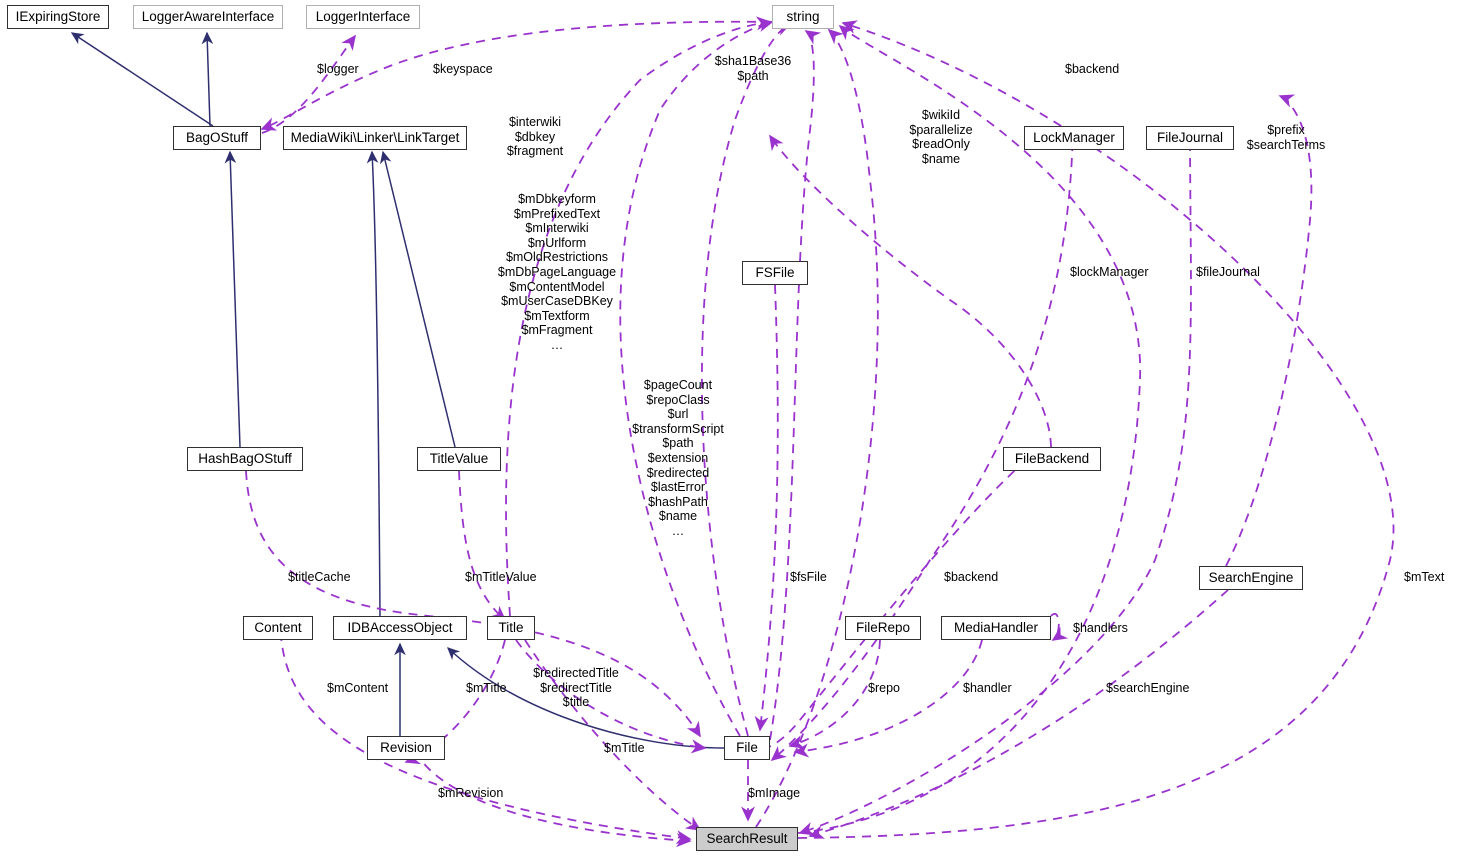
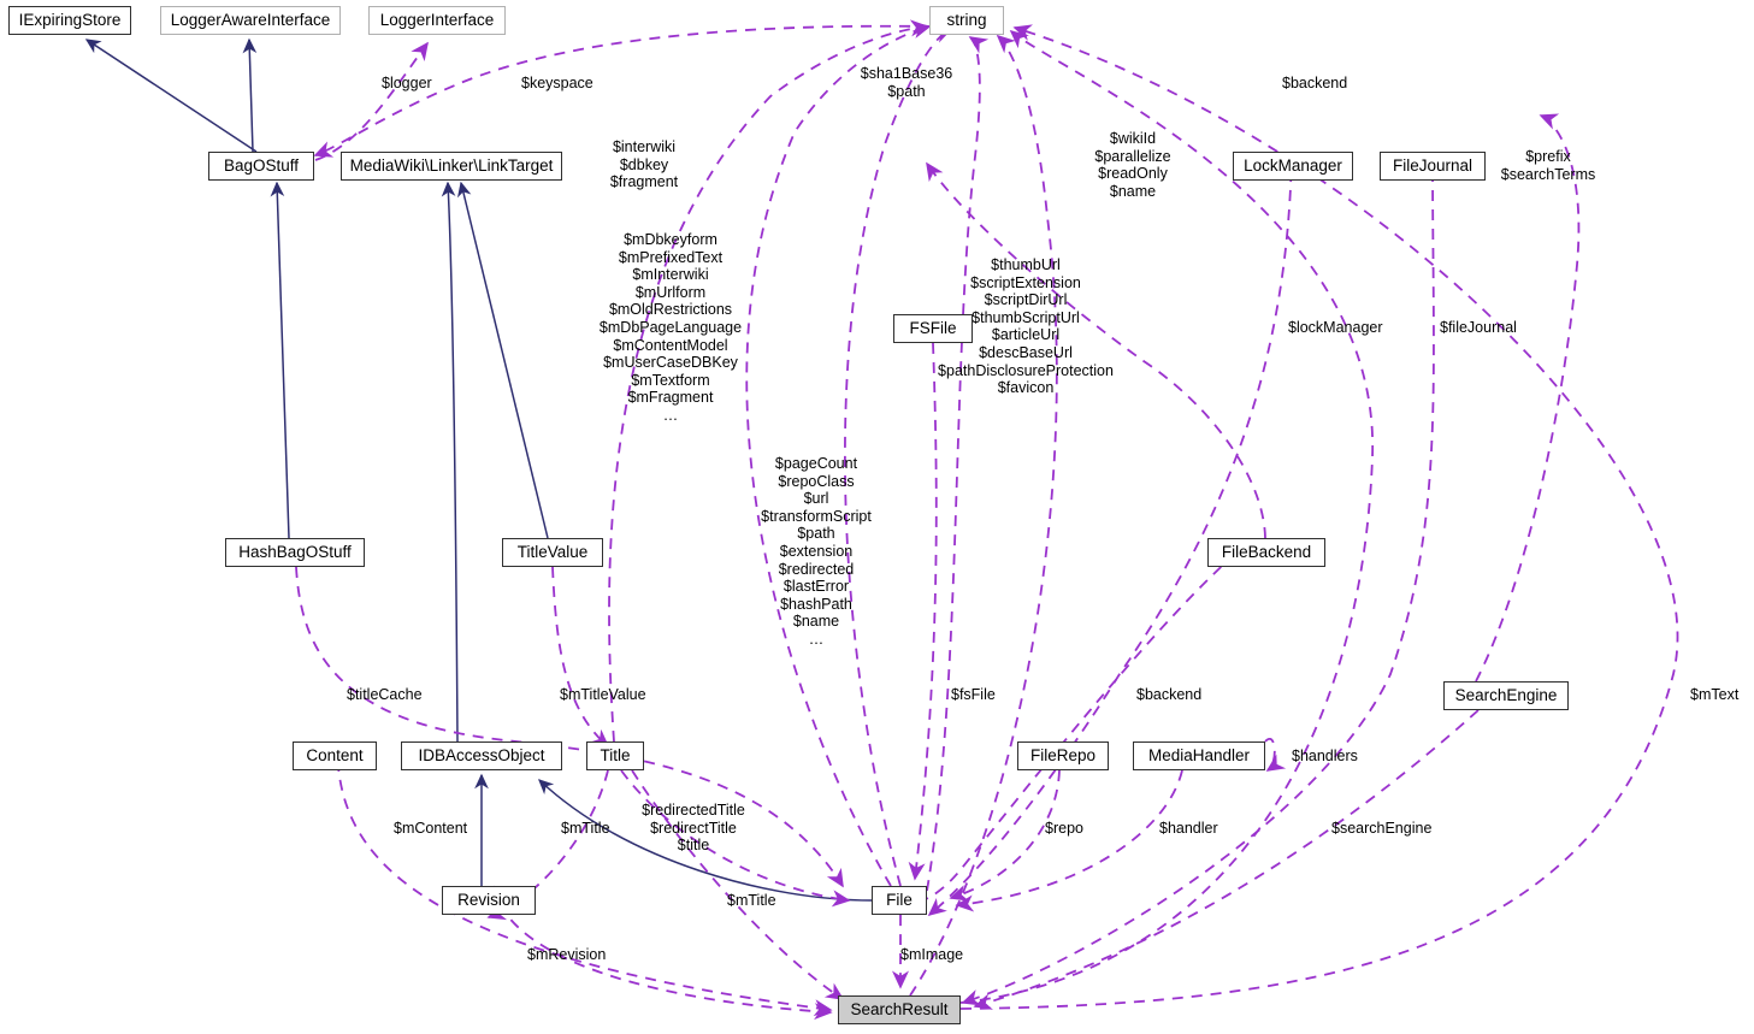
  IExpiringStore
  LoggerAwareInterface
  LoggerInterface
  string
  BagOStuff
  MediaWiki\Linker\LinkTarget
  LockManager
  FileJournal
  FSFile
  HashBagOStuff
  TitleValue
  FileBackend
  SearchEngine
  Content
  IDBAccessObject
  Title
  FileRepo
  MediaHandler
  Revision
  File
  SearchResult
  $logger
  $keyspace
  $sha1Base36
  $path
  $backend
  $prefix
  $searchTerms
  $wikiId
  $parallelize
  $readOnly
  $name
  $interwiki
  $dbkey
  $fragment
  $mDbkeyform
  $mPrefixedText
  $mInterwiki
  $mUrlform
  $mOldRestrictions
  $mDbPageLanguage
  $mContentModel
  $mUserCaseDBKey
  $mTextform
  $mFragment
  …
+ $thumbUrl
+ $scriptExtension
+ $scriptDirUrl
+ $thumbScriptUrl
+ $articleUrl
+ $descBaseUrl
+ $pathDisclosureProtection
+ $favicon
  $lockManager
  $fileJournal
  $pageCount
  $repoClass
  $url
  $transformScript
  $path
  $extension
  $redirected
  $lastError
  $hashPath
  $name
  …
  $titleCache
  $mTitleValue
  $fsFile
  $backend
  $mText
  $handlers
  $mContent
  $mTitle
  $redirectedTitle
  $redirectTitle
  $title
  $repo
  $handler
  $searchEngine
  $mTitle
  $mRevision
  $mImage
